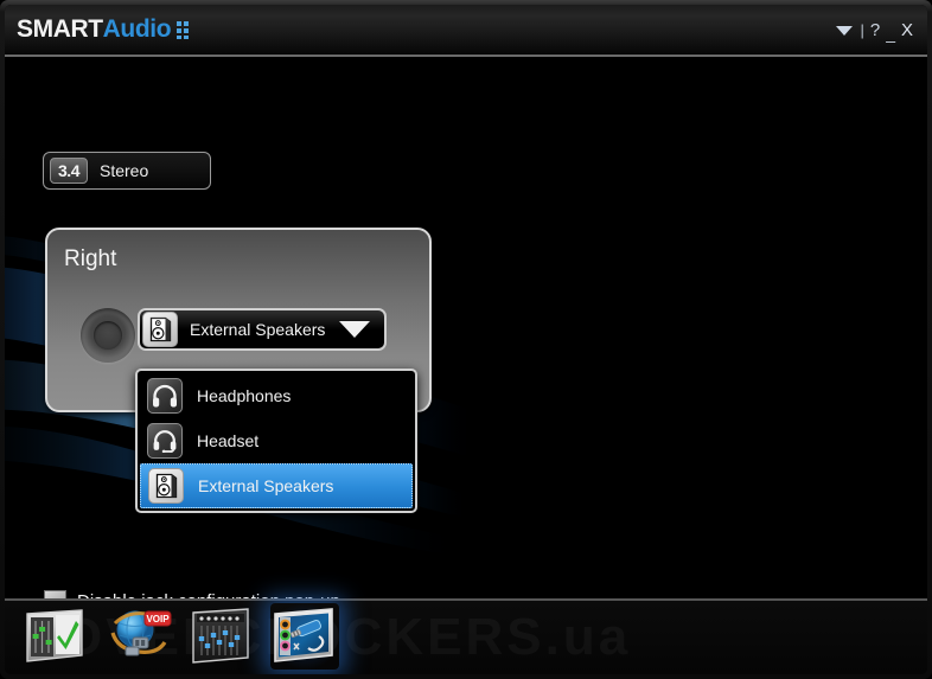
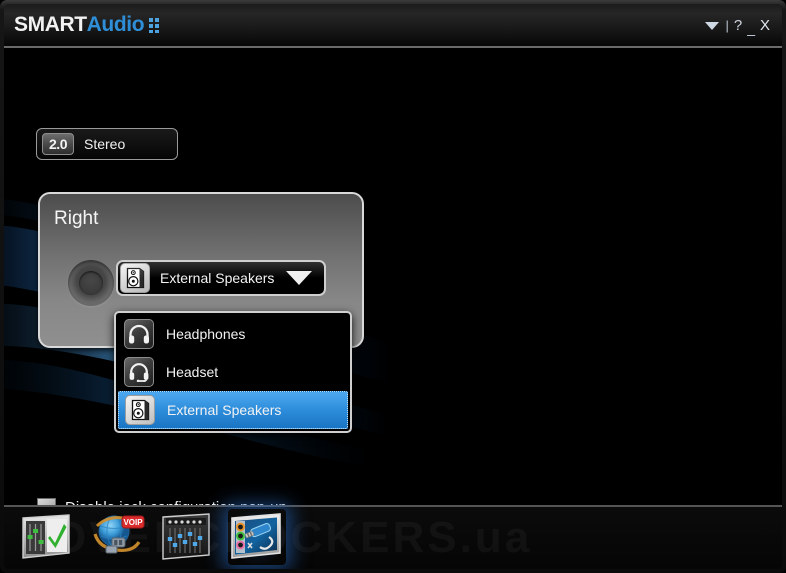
  SMART
  Audio
  |
  ?
  _
  X
- 3.4
+ 2.0
  Stereo
  Right
  External Speakers
  Headphones
  Headset
  External Speakers
  VOIP
